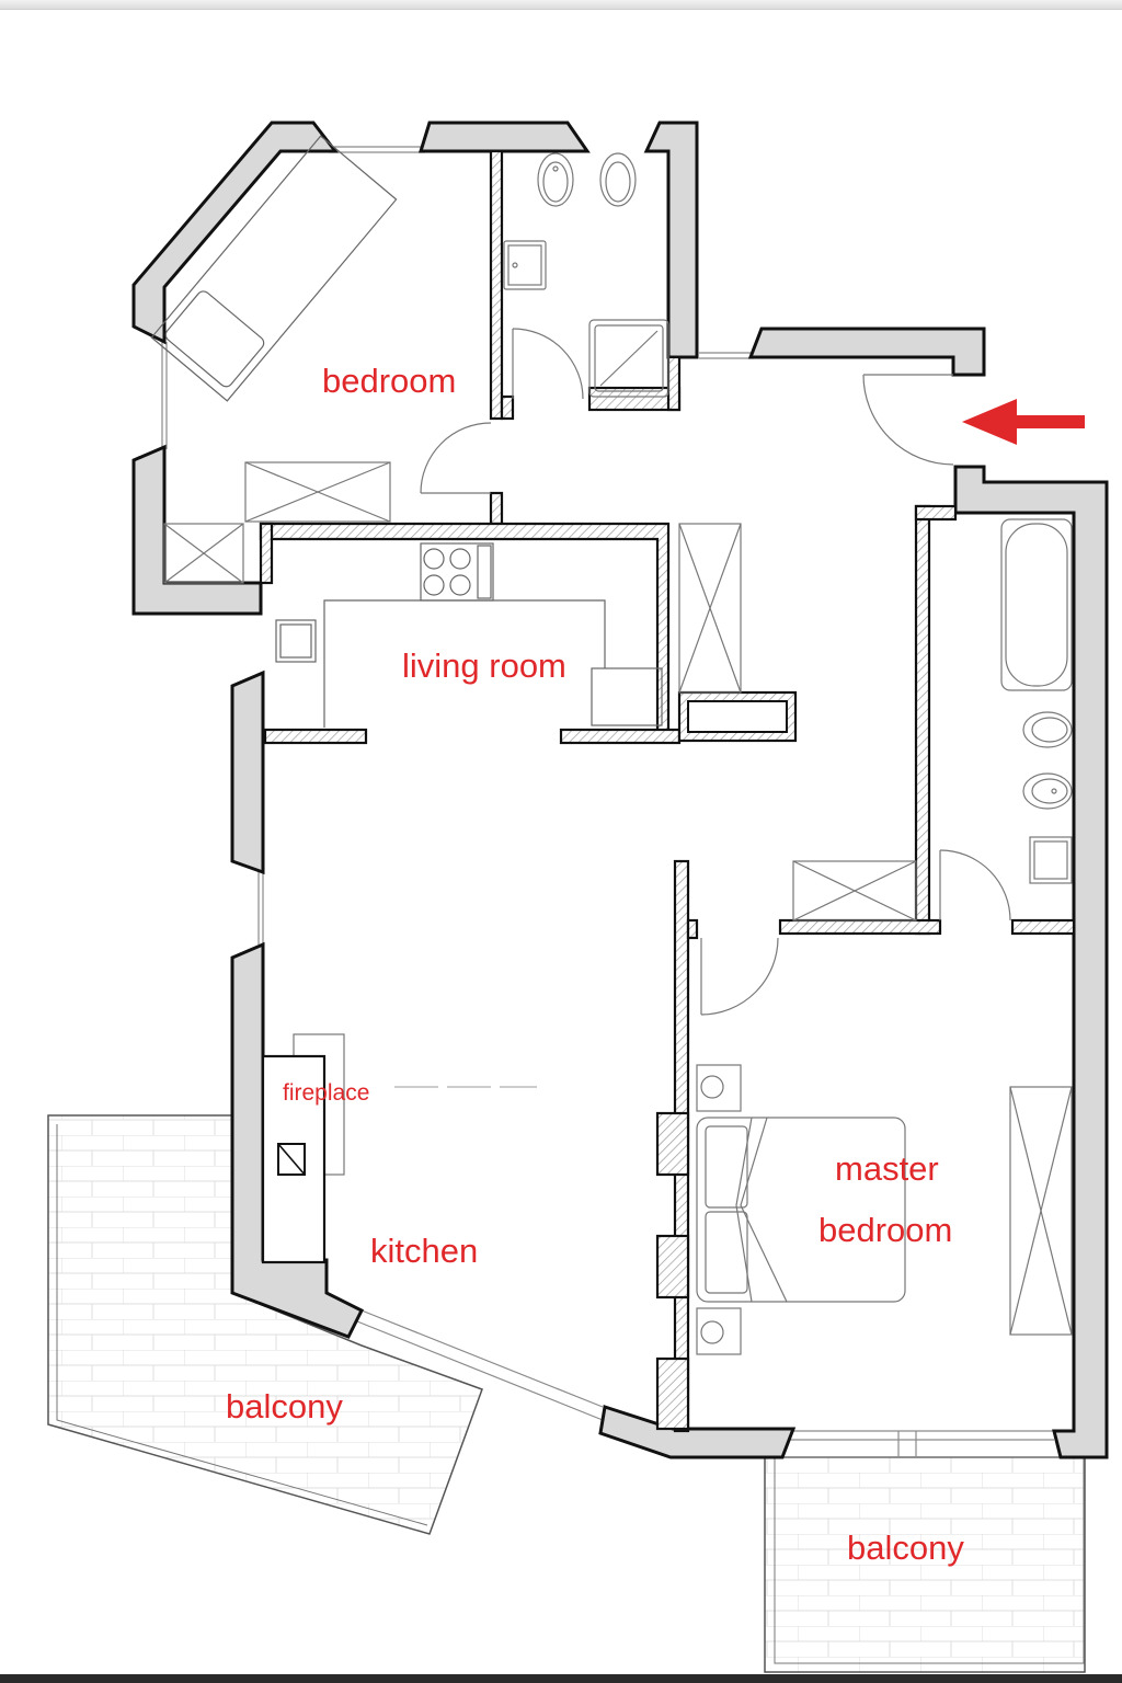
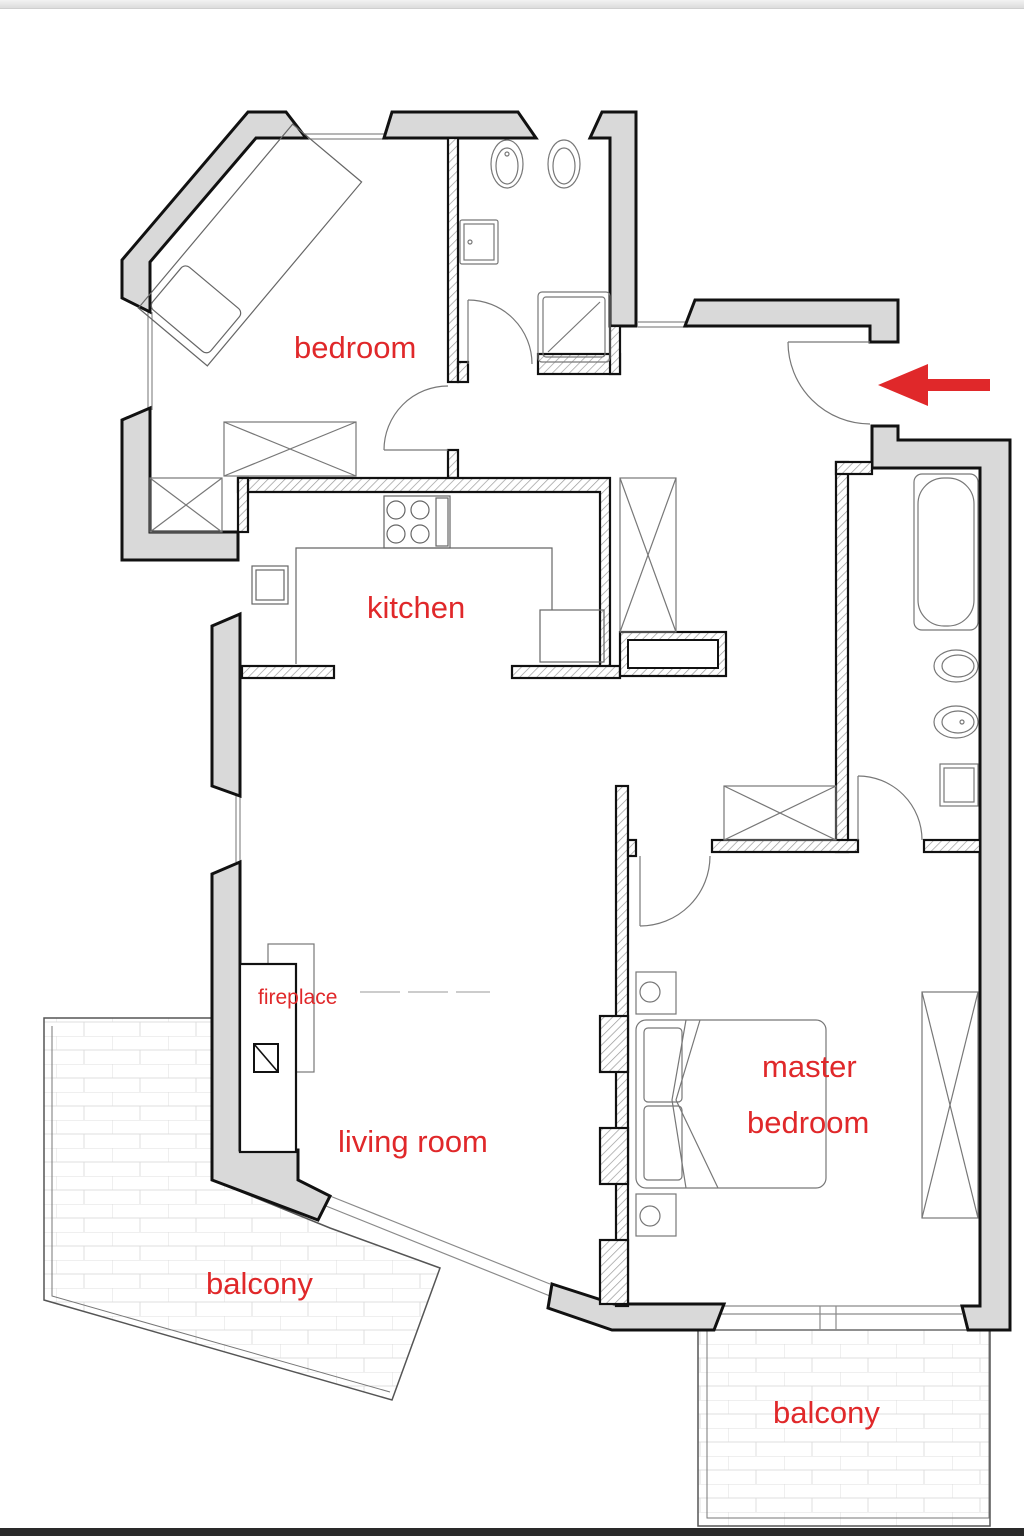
  bedroom
- living room
+ kitchen
  fireplace
- kitchen
+ living room
  master
  bedroom
  balcony
  balcony
